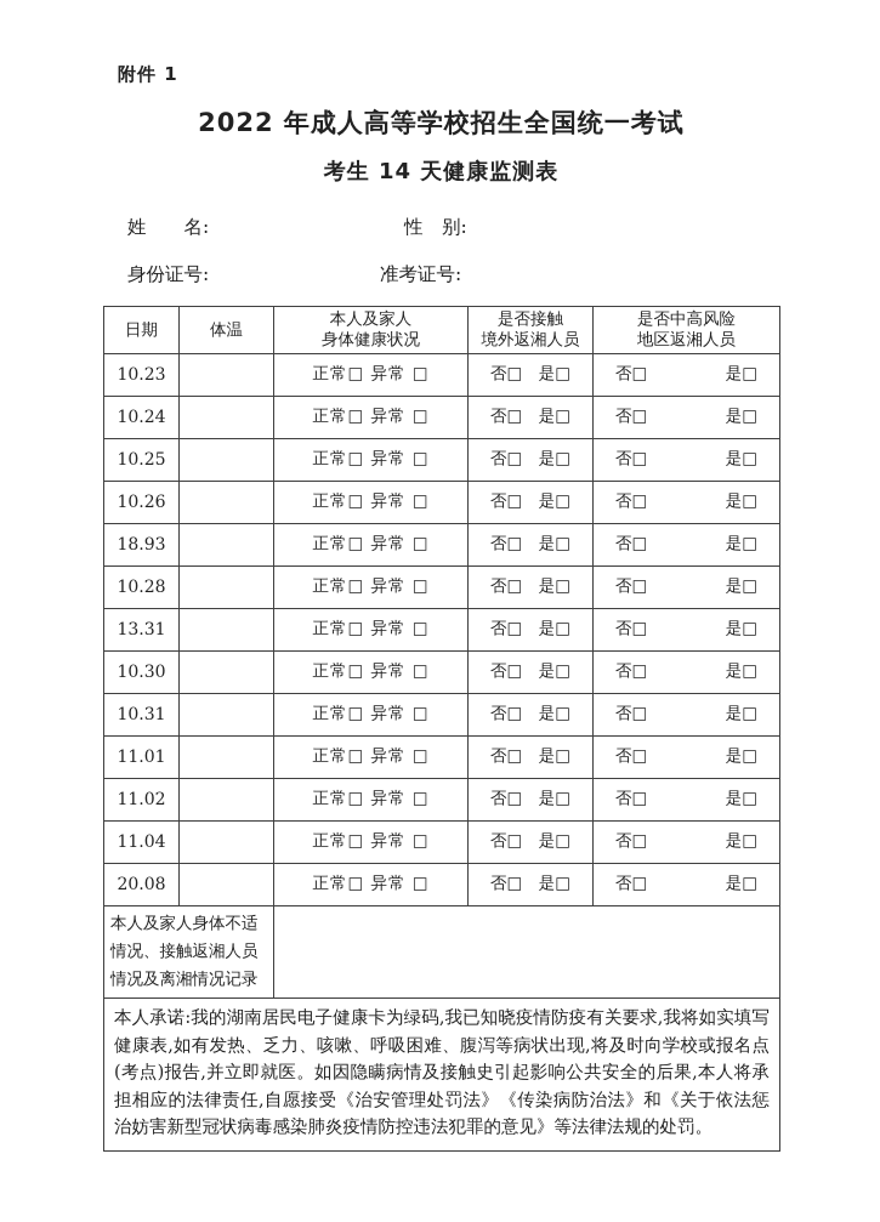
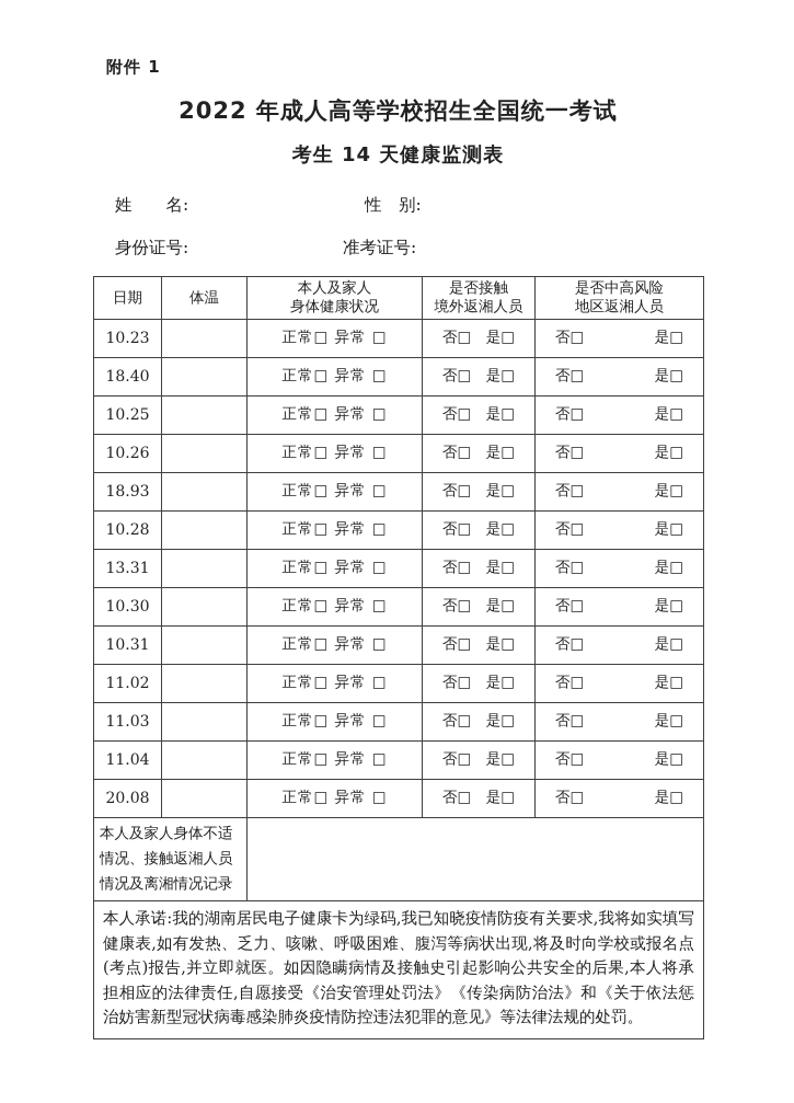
  附件 1
  2022 年成人高等学校招生全国统一考试
  考生 14 天健康监测表
  姓 名:
  性 别:
  身份证号:
  准考证号:
  日期	体温	本人及家人 身体健康状况	是否接触 境外返湘人员	是否中高风险 地区返湘人员
  10.23		正常□ 异常 □	否□ 是□	否□ 是□
- 10.24		正常□ 异常 □	否□ 是□	否□ 是□
+ 18.40		正常□ 异常 □	否□ 是□	否□ 是□
  10.25		正常□ 异常 □	否□ 是□	否□ 是□
  10.26		正常□ 异常 □	否□ 是□	否□ 是□
  18.93		正常□ 异常 □	否□ 是□	否□ 是□
  10.28		正常□ 异常 □	否□ 是□	否□ 是□
  13.31		正常□ 异常 □	否□ 是□	否□ 是□
  10.30		正常□ 异常 □	否□ 是□	否□ 是□
  10.31		正常□ 异常 □	否□ 是□	否□ 是□
- 11.01		正常□ 异常 □	否□ 是□	否□ 是□
  11.02		正常□ 异常 □	否□ 是□	否□ 是□
+ 11.03		正常□ 异常 □	否□ 是□	否□ 是□
  11.04		正常□ 异常 □	否□ 是□	否□ 是□
  20.08		正常□ 异常 □	否□ 是□	否□ 是□
  本人及家人身体不适情况、接触返湘人员情况及离湘情况记录
  本人承诺:我的湖南居民电子健康卡为绿码,我已知晓疫情防疫有关要求,我将如实填写健康表,如有发热、乏力、咳嗽、呼吸困难、腹泻等病状出现,将及时向学校或报名点(考点)报告,并立即就医。如因隐瞒病情及接触史引起影响公共安全的后果,本人将承担相应的法律责任,自愿接受《治安管理处罚法》《传染病防治法》和《关于依法惩治妨害新型冠状病毒感染肺炎疫情防控违法犯罪的意见》等法律法规的处罚。
